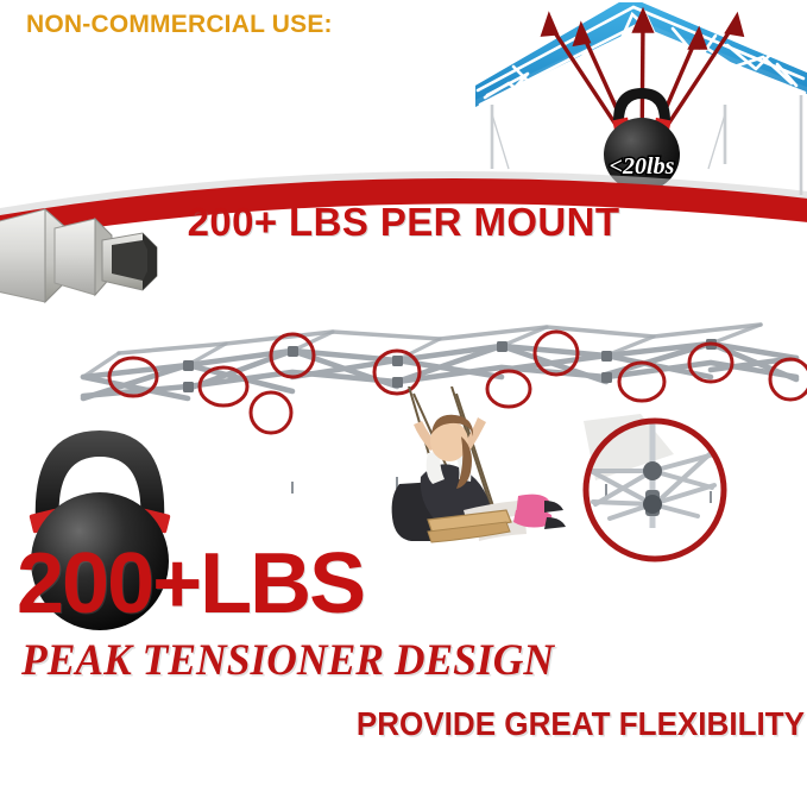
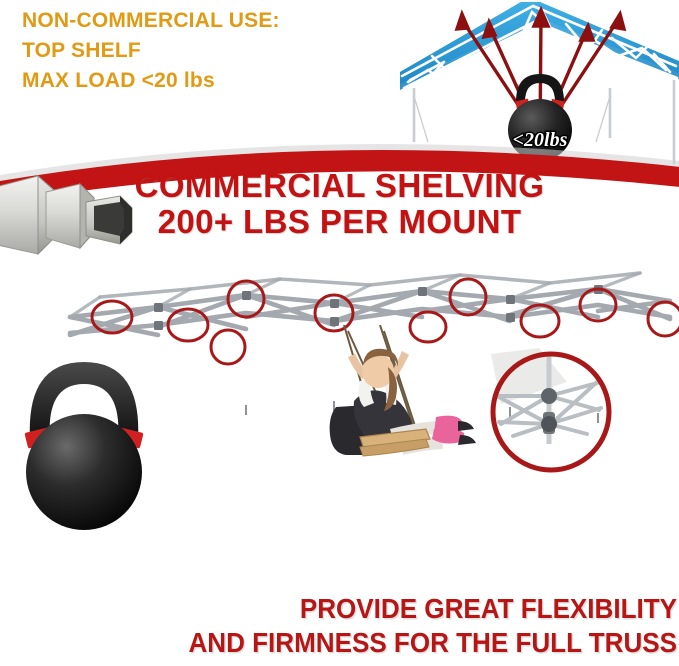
  NON-COMMERCIAL USE:
+ TOP SHELF
+ MAX LOAD <20 lbs
  <20lbs
+ COMMERCIAL SHELVING
  200+ LBS PER MOUNT
- 200+LBS
- PEAK TENSIONER DESIGN
  PROVIDE GREAT FLEXIBILITY
+ AND FIRMNESS FOR THE FULL TRUSS
